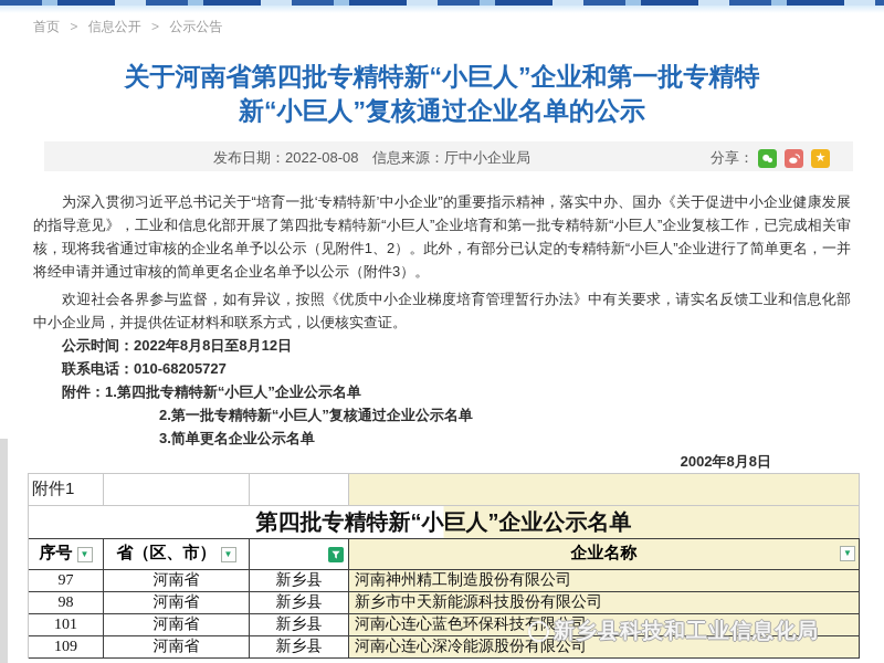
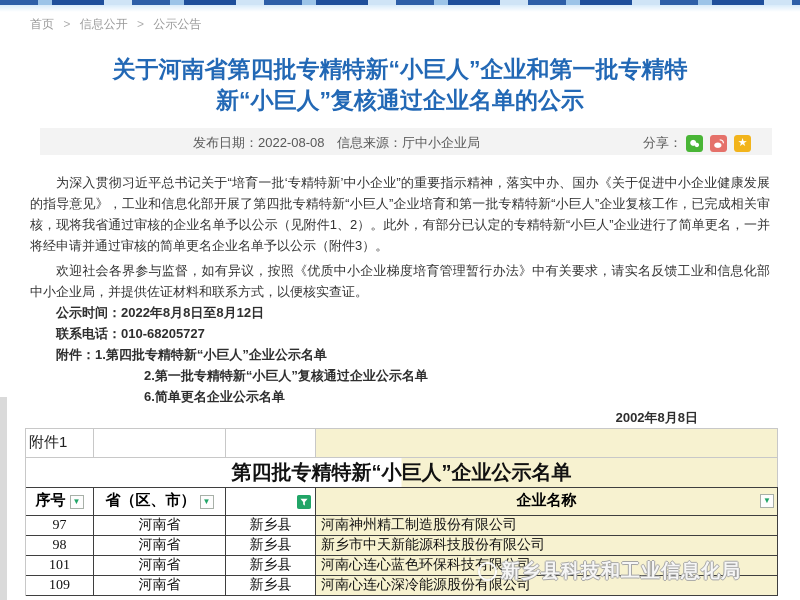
  首页 > 信息公开 > 公示公告
  关于河南省第四批专精特新“小巨人”企业和第一批专精特
  新“小巨人”复核通过企业名单的公示
  发布日期：2022-08-08
  信息来源：厅中小企业局
  分享：
  ★
  为深入贯彻习近平总书记关于“培育一批‘专精特新’中小企业”的重要指示精神，落实中办、国办《关于促进中小企业健康发展的指导意见》，工业和信息化部开展了第四批专精特新“小巨人”企业培育和第一批专精特新“小巨人”企业复核工作，已完成相关审核，现将我省通过审核的企业名单予以公示（见附件1、2）。此外，有部分已认定的专精特新“小巨人”企业进行了简单更名，一并将经申请并通过审核的简单更名企业名单予以公示（附件3）。
  欢迎社会各界参与监督，如有异议，按照《优质中小企业梯度培育管理暂行办法》中有关要求，请实名反馈工业和信息化部中小企业局，并提供佐证材料和联系方式，以便核实查证。
  公示时间：2022年8月8日至8月12日
  联系电话：010-68205727
  附件：1.第四批专精特新“小巨人”企业公示名单
  2.第一批专精特新“小巨人”复核通过企业公示名单
- 3.简单更名企业公示名单
+ 6.简单更名企业公示名单
  2002年8月8日
  附件1
  第四批专精特新“小巨人”企业公示名单
  序号
  ▼
  省（区、市）
  ▼
  企业名称
  ▼
  97
  河南省
  新乡县
  河南神州精工制造股份有限公司
  98
  河南省
  新乡县
  新乡市中天新能源科技股份有限公司
  101
  河南省
  新乡县
  河南心连心蓝色环保科技有限公司
  109
  河南省
  新乡县
  河南心连心深冷能源股份有限公司
  新乡县科技和工业信息化局
